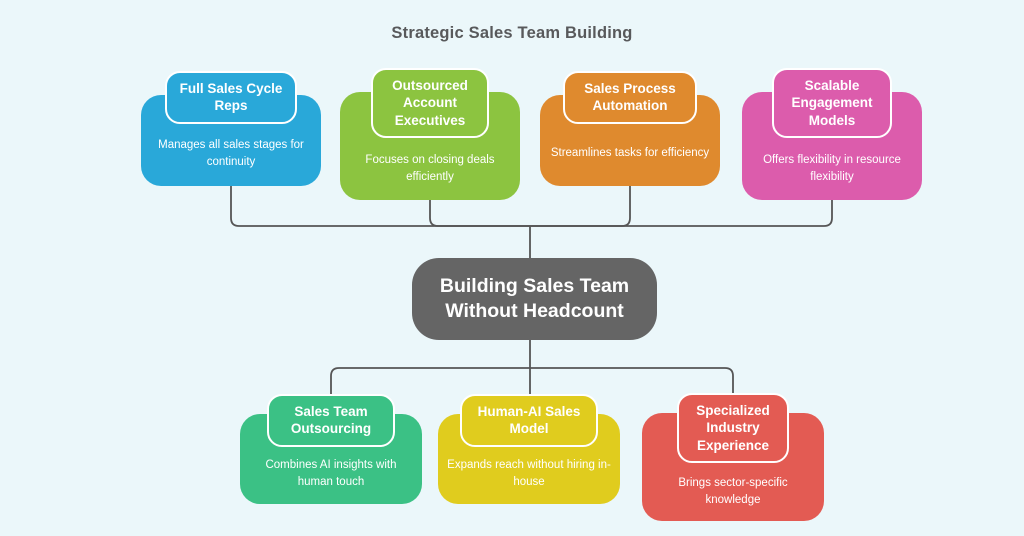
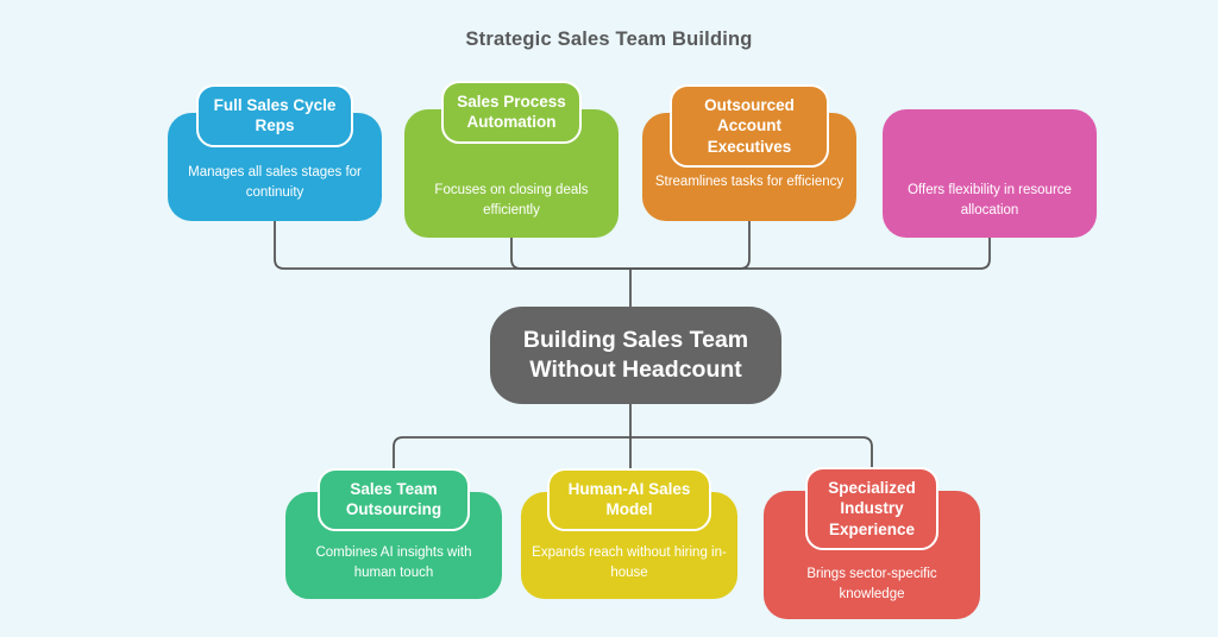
  Strategic Sales Team Building
  Manages all sales stages for continuity
  Full Sales Cycle Reps
  Focuses on closing deals efficiently
- Outsourced Account Executives
+ Sales Process Automation
  Streamlines tasks for efficiency
- Sales Process Automation
+ Outsourced Account Executives
- Offers flexibility in resource flexibility
+ Offers flexibility in resource allocation
- Scalable Engagement Models
  Building Sales Team Without Headcount
  Combines AI insights with human touch
  Sales Team Outsourcing
  Expands reach without hiring in-house
  Human-AI Sales Model
  Brings sector-specific knowledge
  Specialized Industry Experience
